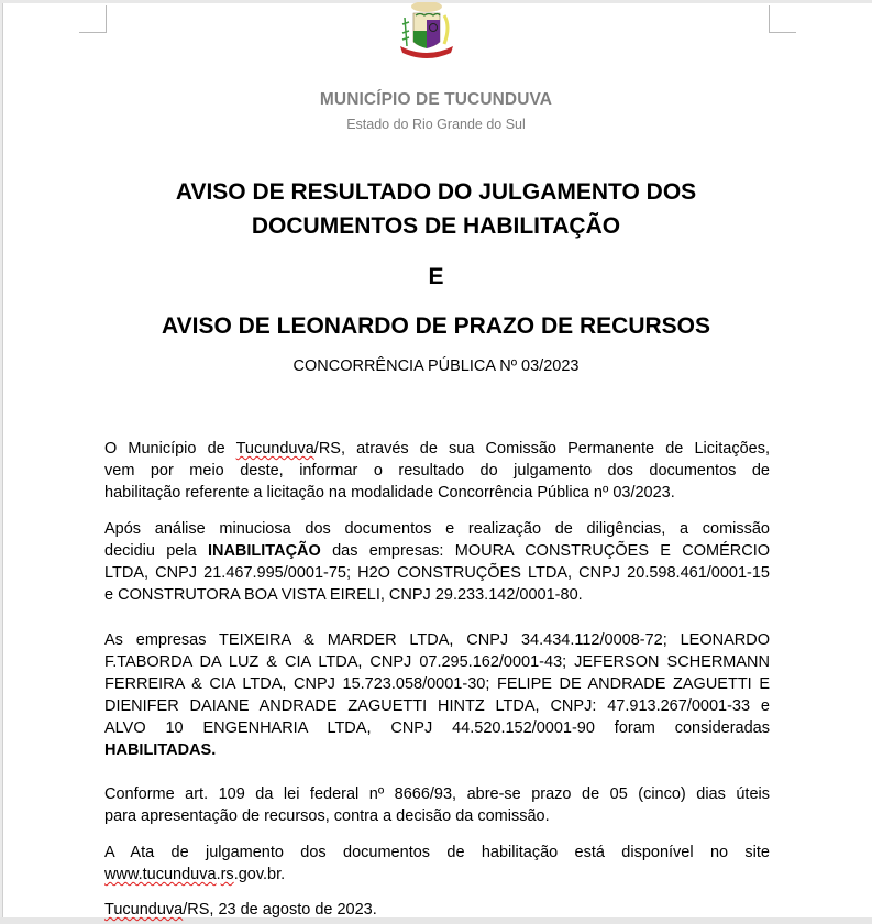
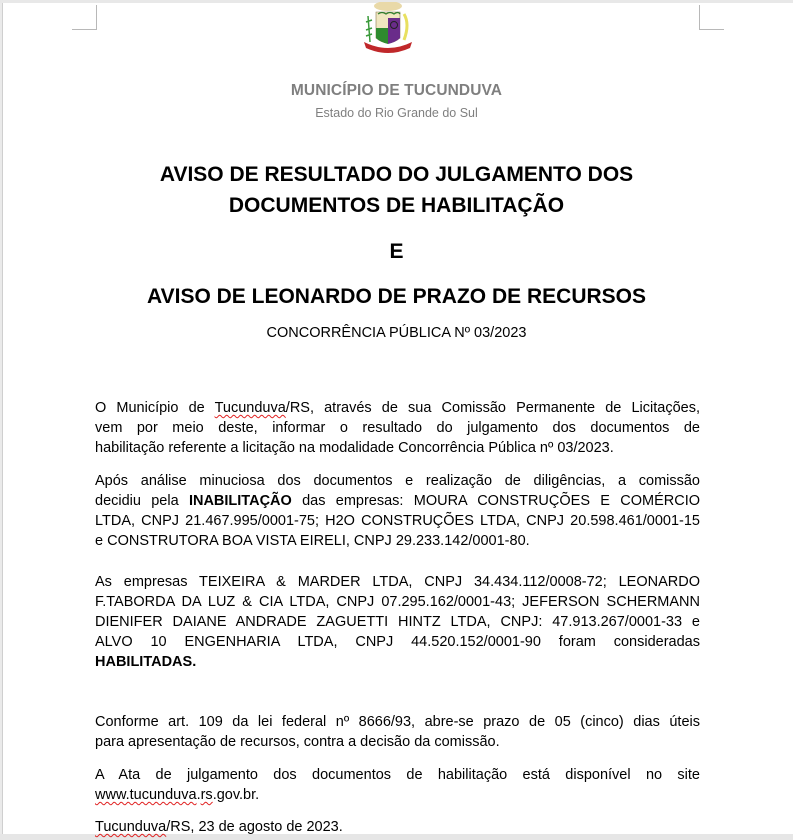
  MUNICÍPIO DE TUCUNDUVA
  Estado do Rio Grande do Sul
  AVISO DE RESULTADO DO JULGAMENTO DOS
  DOCUMENTOS DE HABILITAÇÃO
  E
  AVISO DE LEONARDO DE PRAZO DE RECURSOS
  CONCORRÊNCIA PÚBLICA Nº 03/2023
  O Município de Tucunduva/RS, através de sua Comissão Permanente de Licitações,
  vem por meio deste, informar o resultado do julgamento dos documentos de
  habilitação referente a licitação na modalidade Concorrência Pública nº 03/2023.
  Após análise minuciosa dos documentos e realização de diligências, a comissão
  decidiu pela INABILITAÇÃO das empresas: MOURA CONSTRUÇÕES E COMÉRCIO
  LTDA, CNPJ 21.467.995/0001-75; H2O CONSTRUÇÕES LTDA, CNPJ 20.598.461/0001-15
  e CONSTRUTORA BOA VISTA EIRELI, CNPJ 29.233.142/0001-80.
  As empresas TEIXEIRA & MARDER LTDA, CNPJ 34.434.112/0008-72; LEONARDO
  F.TABORDA DA LUZ & CIA LTDA, CNPJ 07.295.162/0001-43; JEFERSON SCHERMANN
- FERREIRA & CIA LTDA, CNPJ 15.723.058/0001-30; FELIPE DE ANDRADE ZAGUETTI E
  DIENIFER DAIANE ANDRADE ZAGUETTI HINTZ LTDA, CNPJ: 47.913.267/0001-33 e
  ALVO 10 ENGENHARIA LTDA, CNPJ 44.520.152/0001-90 foram consideradas
  HABILITADAS.
  Conforme art. 109 da lei federal nº 8666/93, abre-se prazo de 05 (cinco) dias úteis
  para apresentação de recursos, contra a decisão da comissão.
  A Ata de julgamento dos documentos de habilitação está disponível no site
  www.tucunduva.rs.gov.br.
  Tucunduva/RS, 23 de agosto de 2023.
